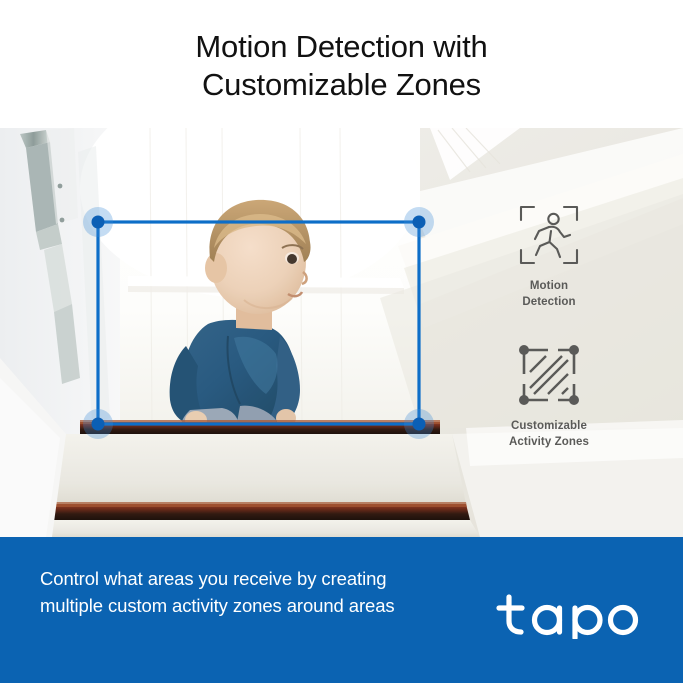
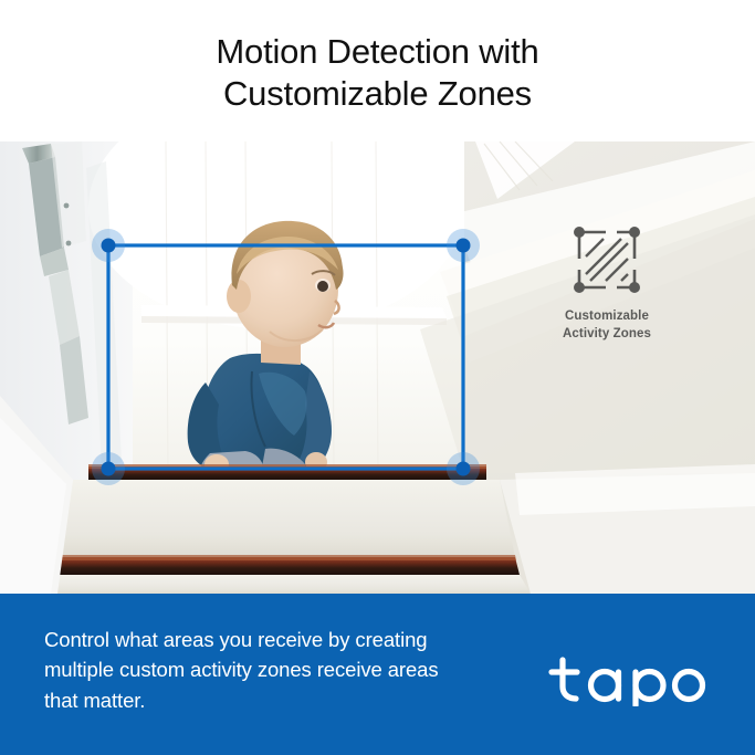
  Motion Detection with
  Customizable Zones
- Motion
- Detection
  Customizable
  Activity Zones
  Control what areas you receive by creating
- multiple custom activity zones around areas
+ multiple custom activity zones receive areas
+ that matter.
